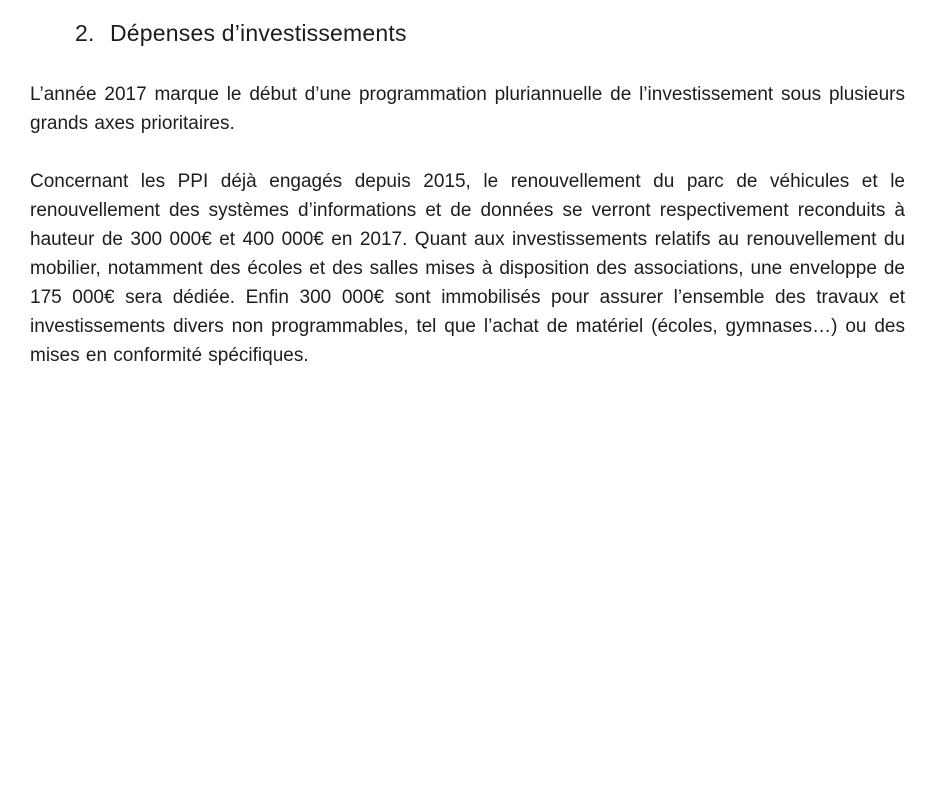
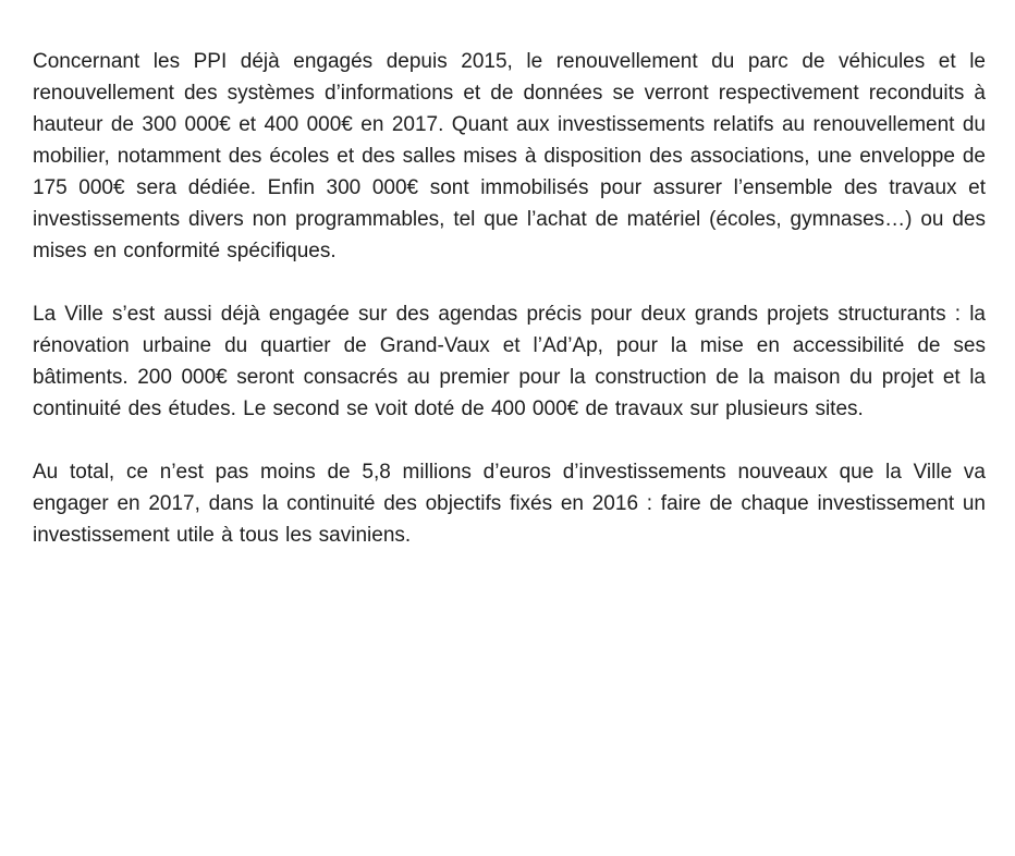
- 2.
- Dépenses d’investissements
- L’année 2017 marque le début d’une programmation pluriannuelle de l’investissement sous plusieurs grands axes prioritaires.
  Concernant les PPI déjà engagés depuis 2015, le renouvellement du parc de véhicules et le renouvellement des systèmes d’informations et de données se verront respectivement reconduits à hauteur de 300 000€ et 400 000€ en 2017. Quant aux investissements relatifs au renouvellement du mobilier, notamment des écoles et des salles mises à disposition des associations, une enveloppe de 175 000€ sera dédiée. Enfin 300 000€ sont immobilisés pour assurer l’ensemble des travaux et investissements divers non programmables, tel que l’achat de matériel (écoles, gymnases…) ou des mises en conformité spécifiques.
+ La Ville s’est aussi déjà engagée sur des agendas précis pour deux grands projets structurants : la rénovation urbaine du quartier de Grand-Vaux et l’Ad’Ap, pour la mise en accessibilité de ses bâtiments. 200 000€ seront consacrés au premier pour la construction de la maison du projet et la continuité des études. Le second se voit doté de 400 000€ de travaux sur plusieurs sites.
+ Au total, ce n’est pas moins de 5,8 millions d’euros d’investissements nouveaux que la Ville va engager en 2017, dans la continuité des objectifs fixés en 2016 : faire de chaque investissement un investissement utile à tous les saviniens.
